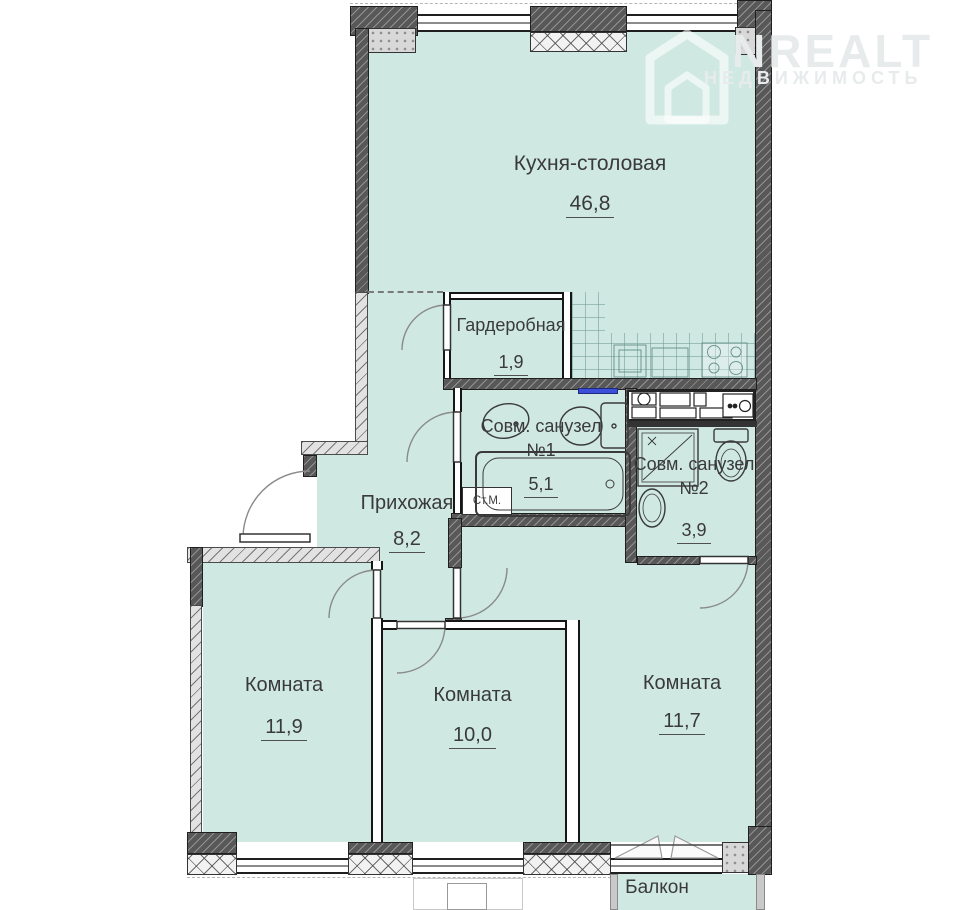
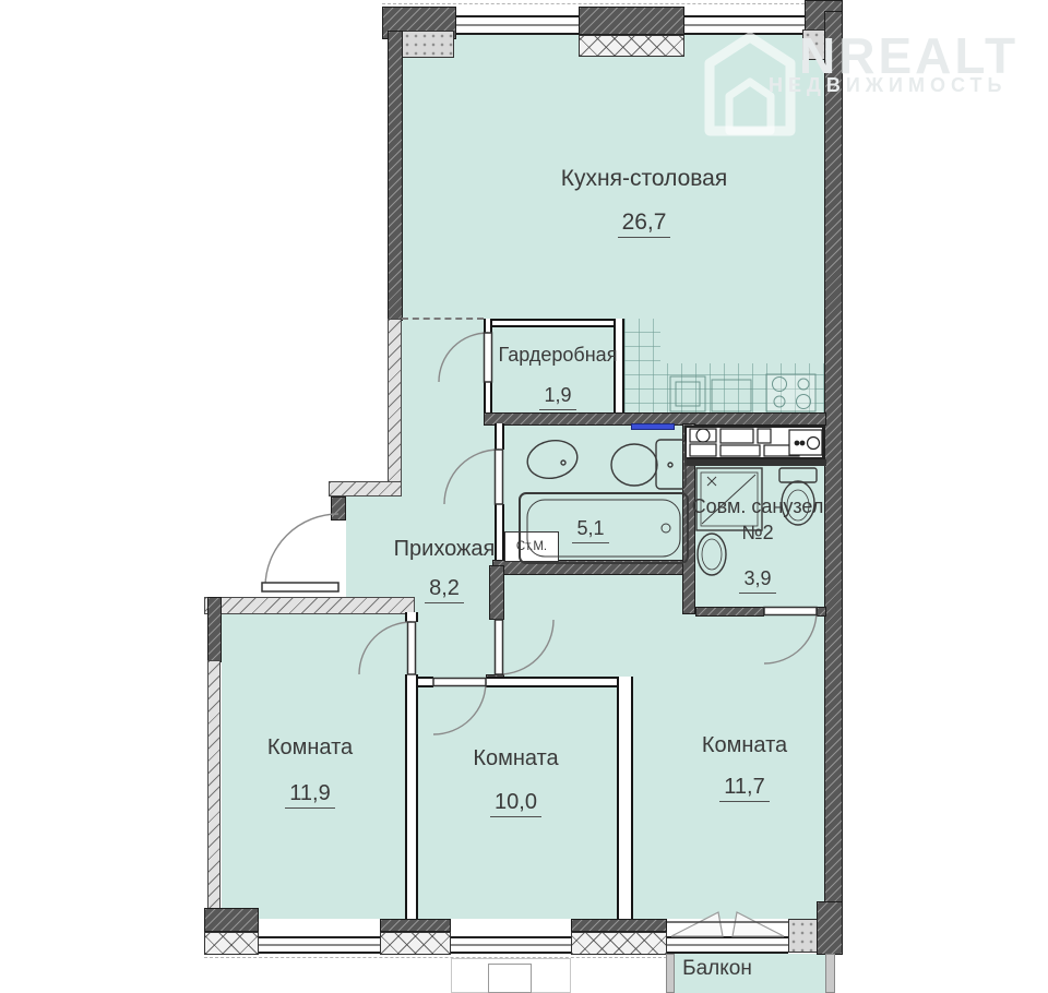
  Ст.М.
  Кухня-столовая
- 46,8
+ 26,7
  Гардеробная
  1,9
- Совм. санузел №1
  5,1
  Совм. санузел №2
  3,9
  Прихожая
  8,2
  Комната
  11,9
  Комната
  10,0
  Комната
  11,7
  Балкон
  NREALT
  НЕДВИЖИМОСТЬ
